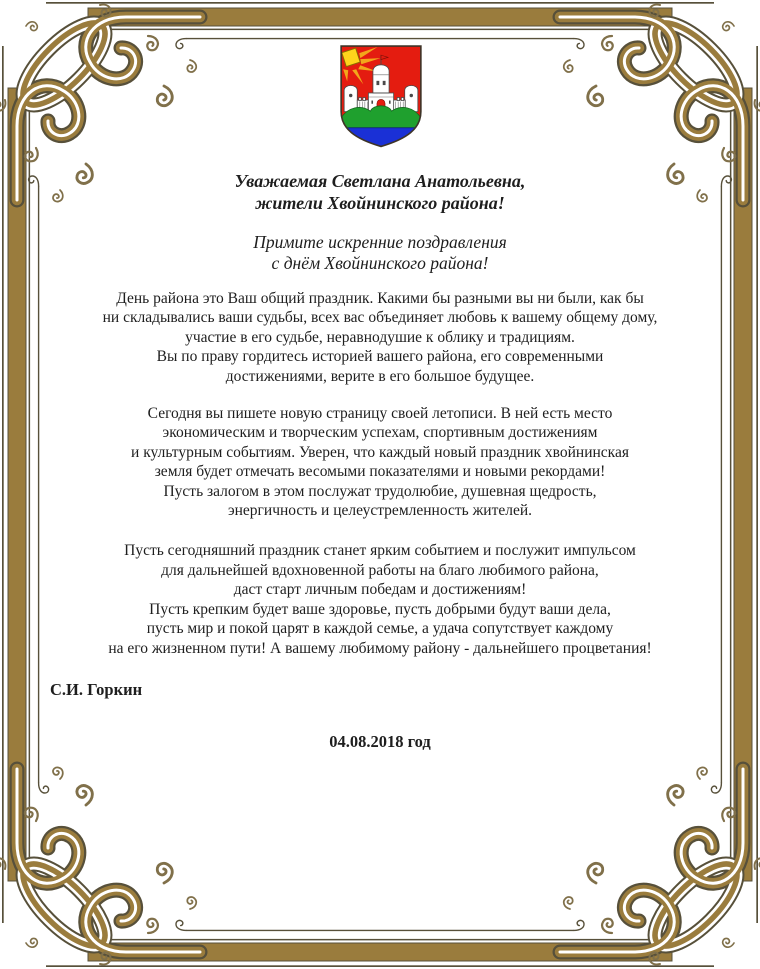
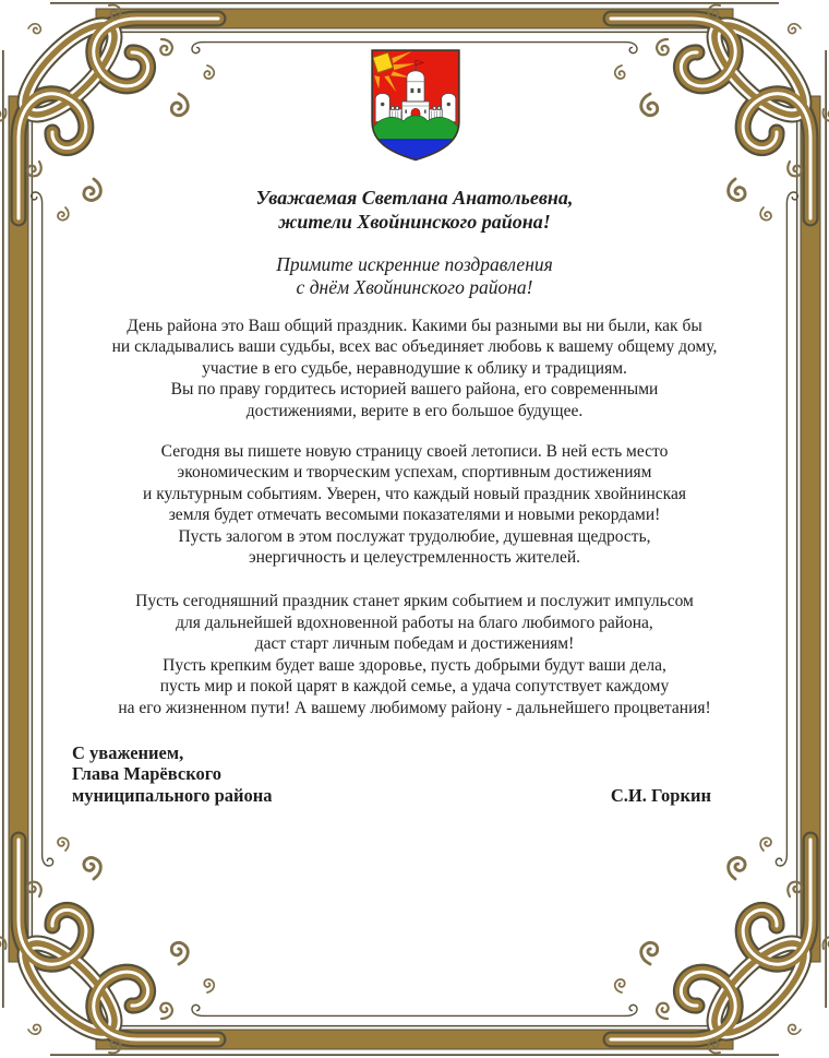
  Уважаемая Светлана Анатольевна,
  жители Хвойнинского района!
  Примите искренние поздравления
  с днём Хвойнинского района!
  День района это Ваш общий праздник. Какими бы разными вы ни были, как бы
  ни складывались ваши судьбы, всех вас объединяет любовь к вашему общему дому,
  участие в его судьбе, неравнодушие к облику и традициям.
  Вы по праву гордитесь историей вашего района, его современными
  достижениями, верите в его большое будущее.
  Сегодня вы пишете новую страницу своей летописи. В ней есть место
  экономическим и творческим успехам, спортивным достижениям
  и культурным событиям. Уверен, что каждый новый праздник хвойнинская
  земля будет отмечать весомыми показателями и новыми рекордами!
  Пусть залогом в этом послужат трудолюбие, душевная щедрость,
  энергичность и целеустремленность жителей.
  Пусть сегодняшний праздник станет ярким событием и послужит импульсом
  для дальнейшей вдохновенной работы на благо любимого района,
  даст старт личным победам и достижениям!
  Пусть крепким будет ваше здоровье, пусть добрыми будут ваши дела,
  пусть мир и покой царят в каждой семье, а удача сопутствует каждому
  на его жизненном пути! А вашему любимому району - дальнейшего процветания!
+ С уважением,
+ Глава Марёвского
+ муниципального района
  С.И. Горкин
- 04.08.2018 год
